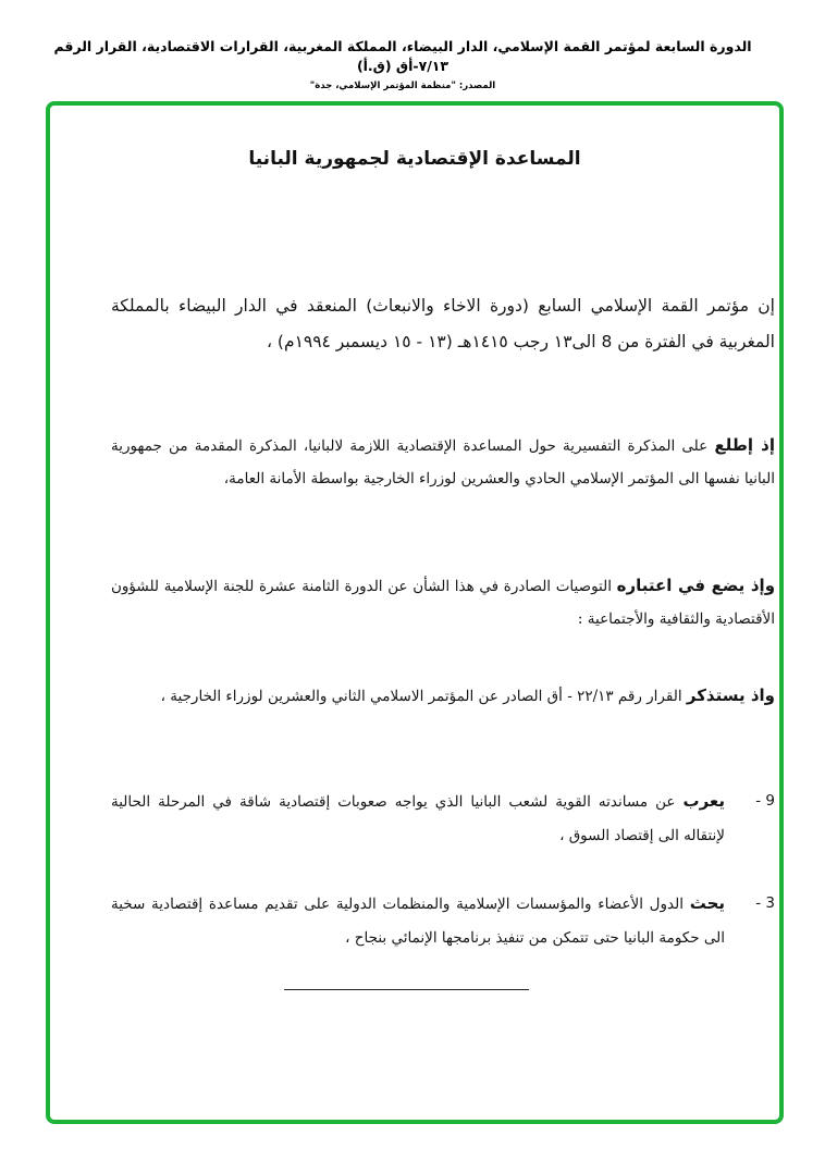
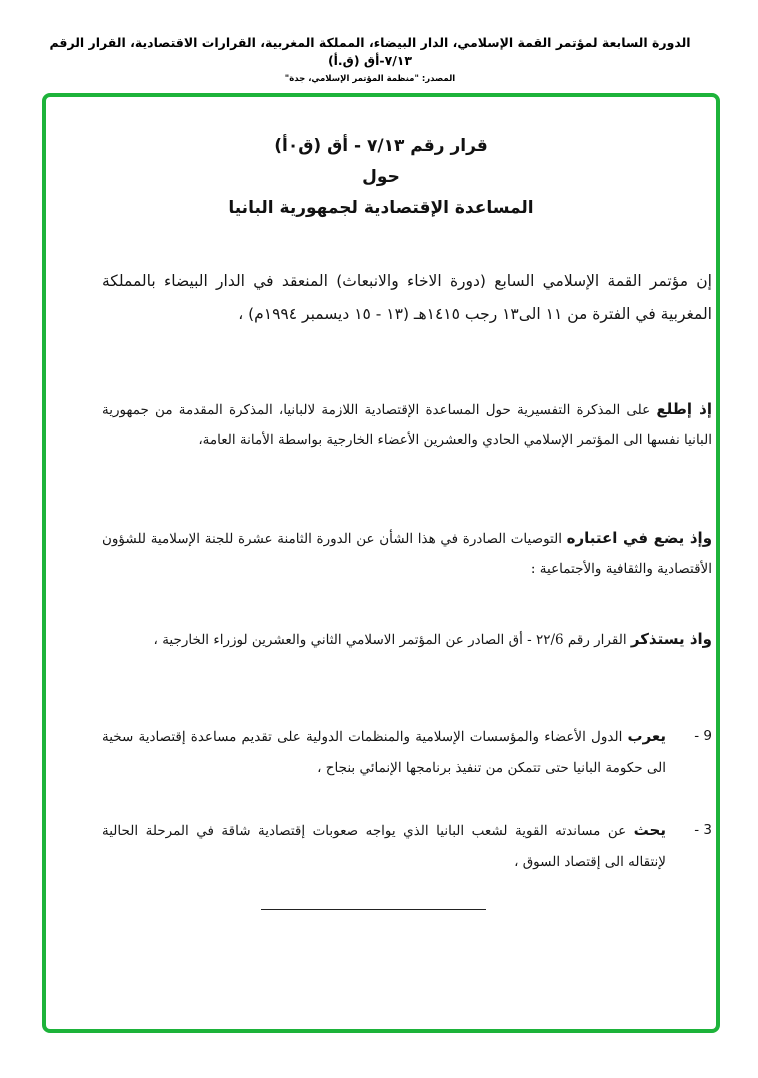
  الدورة السابعة لمؤتمر القمة الإسلامي، الدار البيضاء، المملكة المغربية، القرارات الاقتصادية، القرار الرقم ٧/١٣-أق (ق.أ)
  المصدر: "منظمة المؤتمر الإسلامي، جدة"
+ قرار رقم ٧/١٣ - أق (ق٠أ)
+ حول
  المساعدة الإقتصادية لجمهورية البانيا
- إن مؤتمر القمة الإسلامي السابع (دورة الاخاء والانبعاث) المنعقد في الدار البيضاء بالمملكة المغربية في الفترة من 8 الى١٣ رجب ١٤١٥هـ (١٣ - ١٥ ديسمبر ١٩٩٤م) ،
+ إن مؤتمر القمة الإسلامي السابع (دورة الاخاء والانبعاث) المنعقد في الدار البيضاء بالمملكة المغربية في الفترة من ١١ الى١٣ رجب ١٤١٥هـ (١٣ - ١٥ ديسمبر ١٩٩٤م) ،
- إذ إطلع على المذكرة التفسيرية حول المساعدة الإقتصادية اللازمة لالبانيا، المذكرة المقدمة من جمهورية البانيا نفسها الى المؤتمر الإسلامي الحادي والعشرين لوزراء الخارجية بواسطة الأمانة العامة،
+ إذ إطلع على المذكرة التفسيرية حول المساعدة الإقتصادية اللازمة لالبانيا، المذكرة المقدمة من جمهورية البانيا نفسها الى المؤتمر الإسلامي الحادي والعشرين الأعضاء الخارجية بواسطة الأمانة العامة،
  وإذ يضع في اعتباره التوصيات الصادرة في هذا الشأن عن الدورة الثامنة عشرة للجنة الإسلامية للشؤون الأقتصادية والثقافية والأجتماعية :
- واذ يستذكر القرار رقم ٢٢/١٣ - أق الصادر عن المؤتمر الاسلامي الثاني والعشرين لوزراء الخارجية ،
+ واذ يستذكر القرار رقم ٢٢/6 - أق الصادر عن المؤتمر الاسلامي الثاني والعشرين لوزراء الخارجية ،
  9 -
- يعرب عن مساندته القوية لشعب البانيا الذي يواجه صعوبات إقتصادية شاقة في المرحلة الحالية لإنتقاله الى إقتصاد السوق ،
+ يعرب الدول الأعضاء والمؤسسات الإسلامية والمنظمات الدولية على تقديم مساعدة إقتصادية سخية الى حكومة البانيا حتى تتمكن من تنفيذ برنامجها الإنمائي بنجاح ،
  3 -
- يحث الدول الأعضاء والمؤسسات الإسلامية والمنظمات الدولية على تقديم مساعدة إقتصادية سخية الى حكومة البانيا حتى تتمكن من تنفيذ برنامجها الإنمائي بنجاح ،
+ يحث عن مساندته القوية لشعب البانيا الذي يواجه صعوبات إقتصادية شاقة في المرحلة الحالية لإنتقاله الى إقتصاد السوق ،
